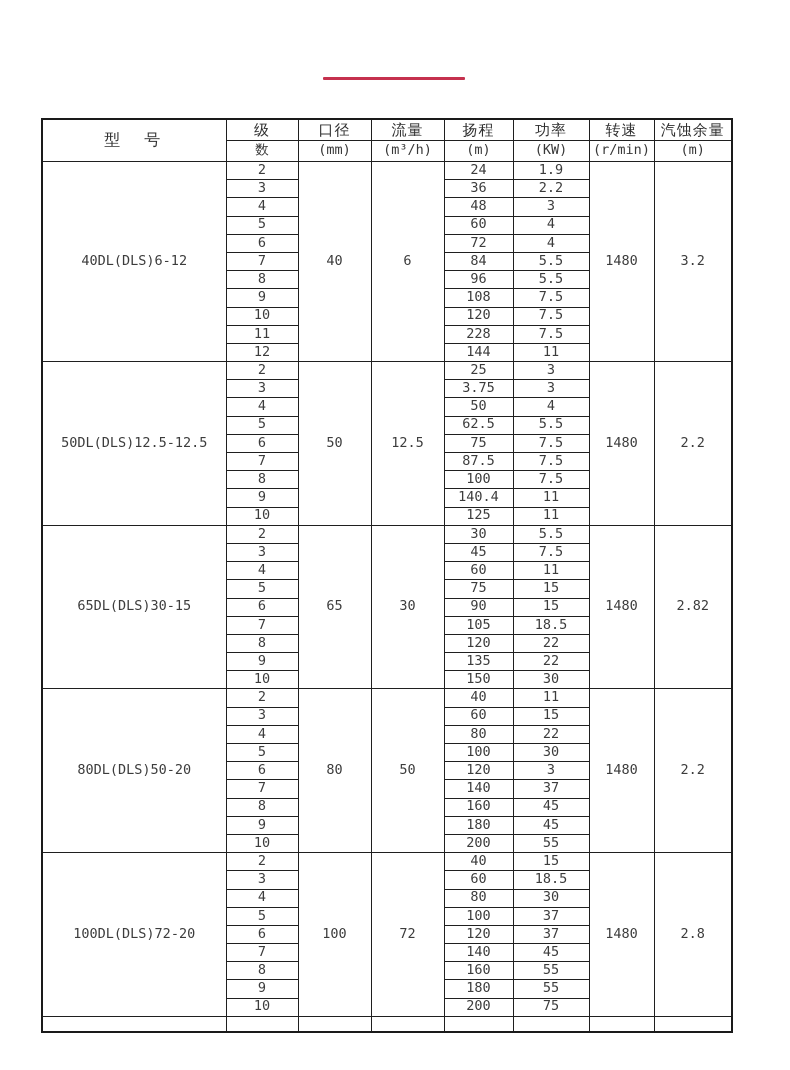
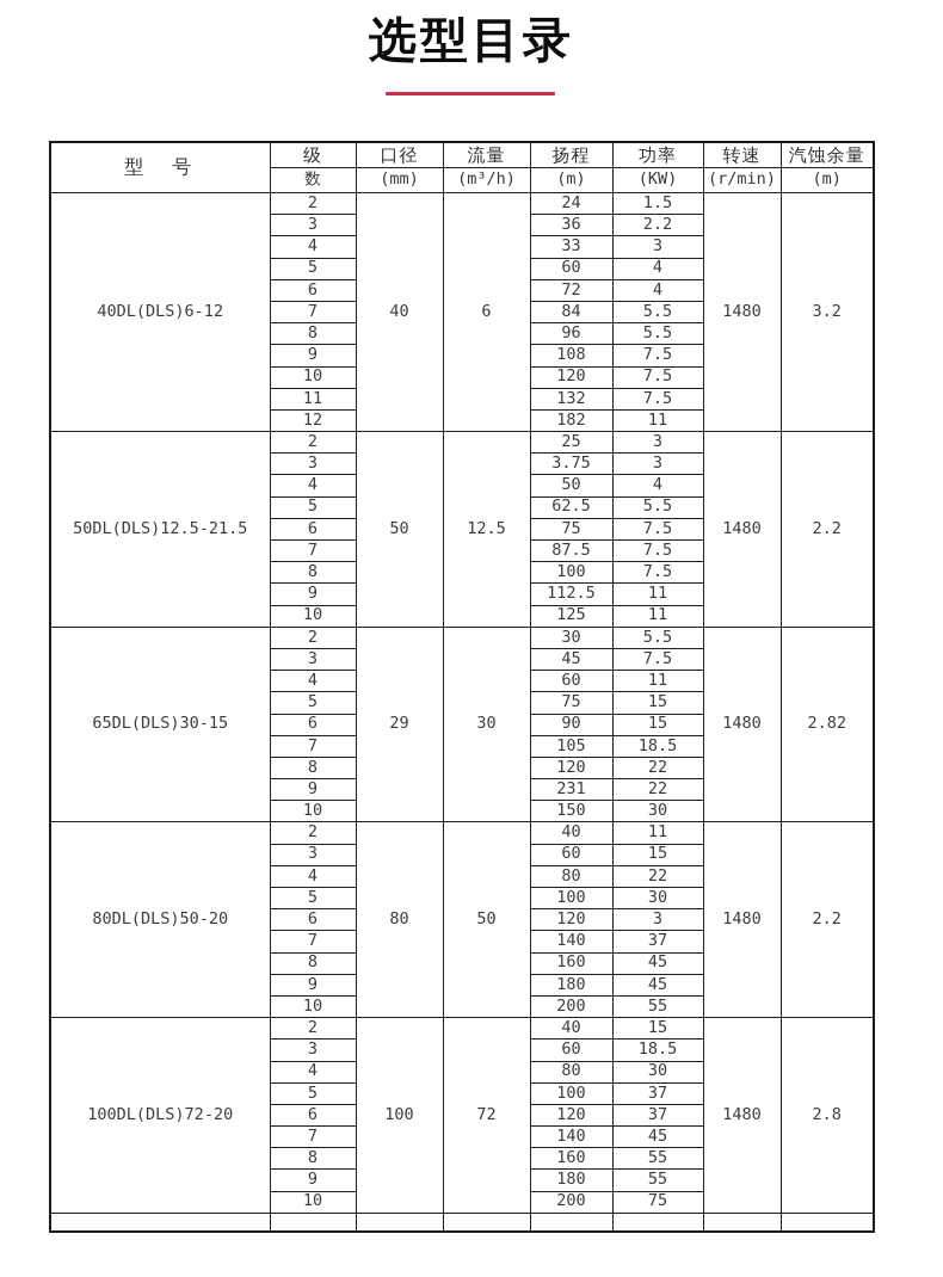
+ 选型目录
  型 号	级	口径	流量	扬程	功率	转速	汽蚀余量
  数	(mm)	(m³/h)	(m)	(KW)	(r/min)	(m)
- 40DL(DLS)6-12	2	40	6	24	1.9	1480	3.2
+ 40DL(DLS)6-12	2	40	6	24	1.5	1480	3.2
  3	36	2.2
- 4	48	3
+ 4	33	3
  5	60	4
  6	72	4
  7	84	5.5
  8	96	5.5
  9	108	7.5
  10	120	7.5
- 11	228	7.5
+ 11	132	7.5
- 12	144	11
+ 12	182	11
- 50DL(DLS)12.5-12.5	2	50	12.5	25	3	1480	2.2
+ 50DL(DLS)12.5-21.5	2	50	12.5	25	3	1480	2.2
  3	3.75	3
  4	50	4
  5	62.5	5.5
  6	75	7.5
  7	87.5	7.5
  8	100	7.5
- 9	140.4	11
+ 9	112.5	11
  10	125	11
- 65DL(DLS)30-15	2	65	30	30	5.5	1480	2.82
+ 65DL(DLS)30-15	2	29	30	30	5.5	1480	2.82
  3	45	7.5
  4	60	11
  5	75	15
  6	90	15
  7	105	18.5
  8	120	22
- 9	135	22
+ 9	231	22
  10	150	30
  80DL(DLS)50-20	2	80	50	40	11	1480	2.2
  3	60	15
  4	80	22
  5	100	30
  6	120	3
  7	140	37
  8	160	45
  9	180	45
  10	200	55
  100DL(DLS)72-20	2	100	72	40	15	1480	2.8
  3	60	18.5
  4	80	30
  5	100	37
  6	120	37
  7	140	45
  8	160	55
  9	180	55
  10	200	75
